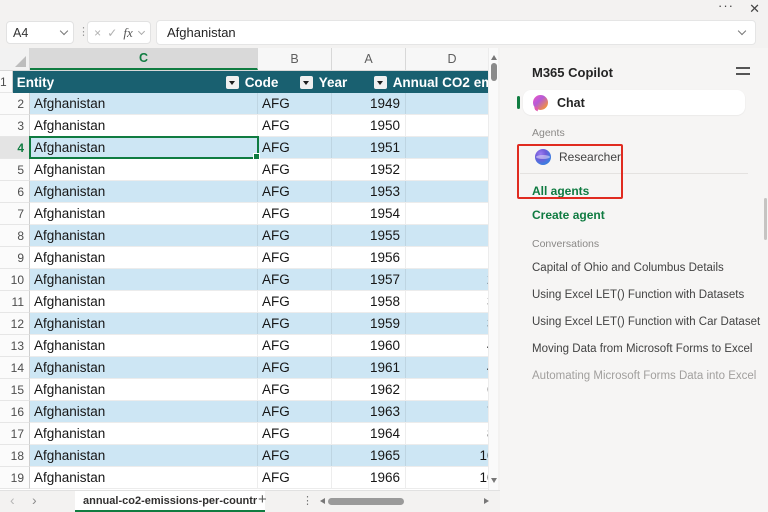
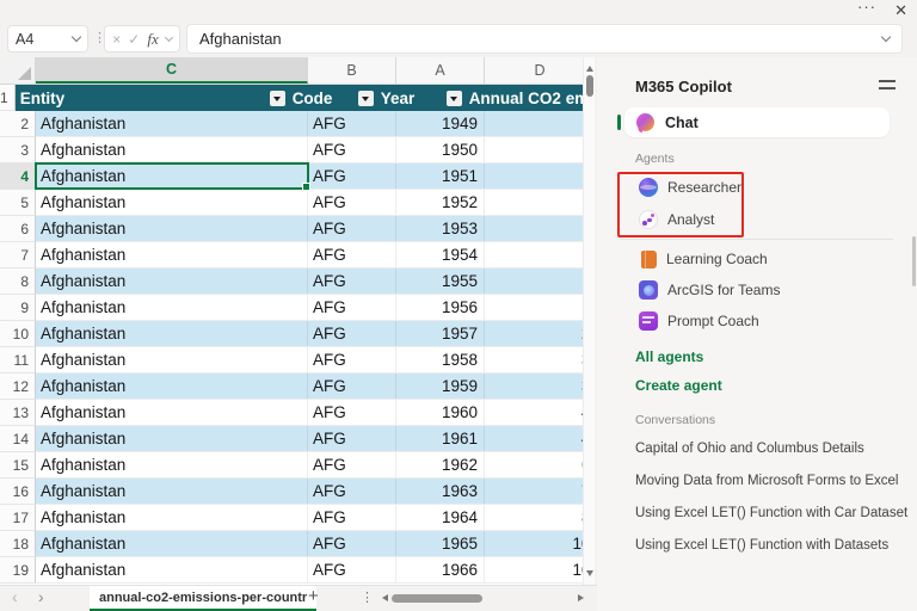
  ···
  ✕
  A4
  ⋮
  ×
  ✓
  fx
  Afghanistan
  C
  B
  A
  D
  1
  Entity
  Code
  Year
  2
  Afghanistan
  AFG
  1949
  3
  Afghanistan
  AFG
  1950
  4
  AFG
  1951
  5
  Afghanistan
  AFG
  1952
  6
  Afghanistan
  AFG
  1953
  7
  Afghanistan
  AFG
  1954
  8
  Afghanistan
  AFG
  1955
  9
  Afghanistan
  AFG
  1956
  10
  Afghanistan
  AFG
  1957
  11
  Afghanistan
  AFG
  1958
  12
  Afghanistan
  AFG
  1959
  13
  Afghanistan
  AFG
  1960
  14
  Afghanistan
  AFG
  1961
  15
  Afghanistan
  AFG
  1962
  16
  Afghanistan
  AFG
  1963
  17
  Afghanistan
  AFG
  1964
  18
  Afghanistan
  AFG
  1965
  19
  Afghanistan
  AFG
  1966
  ‹
  ›
  annual-co2-emissions-per-countr
  +
  ⋮
  M365 Copilot
  Chat
  Agents
  Researcher
+ Analyst
+ Learning Coach
+ ArcGIS for Teams
+ Prompt Coach
  All agents
  Create agent
  Conversations
  Capital of Ohio and Columbus Details
- Using Excel LET() Function with Datasets
+ Moving Data from Microsoft Forms to Excel
  Using Excel LET() Function with Car Dataset
- Moving Data from Microsoft Forms to Excel
+ Using Excel LET() Function with Datasets
- Automating Microsoft Forms Data into Excel
